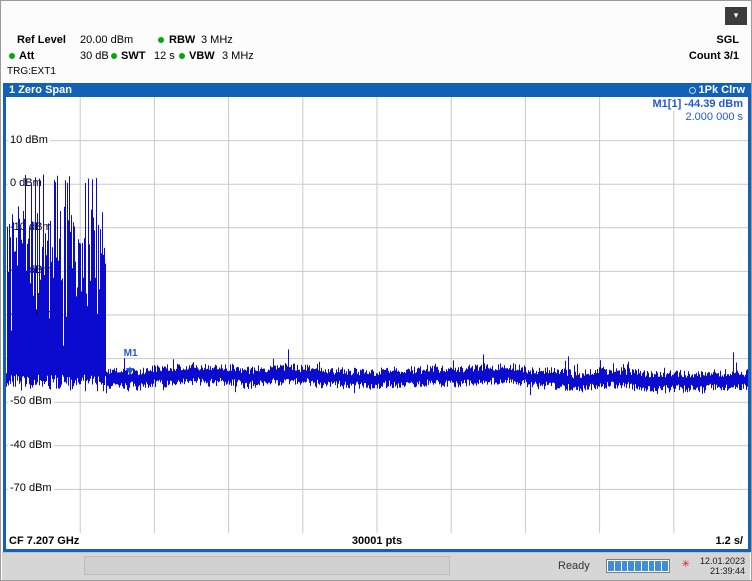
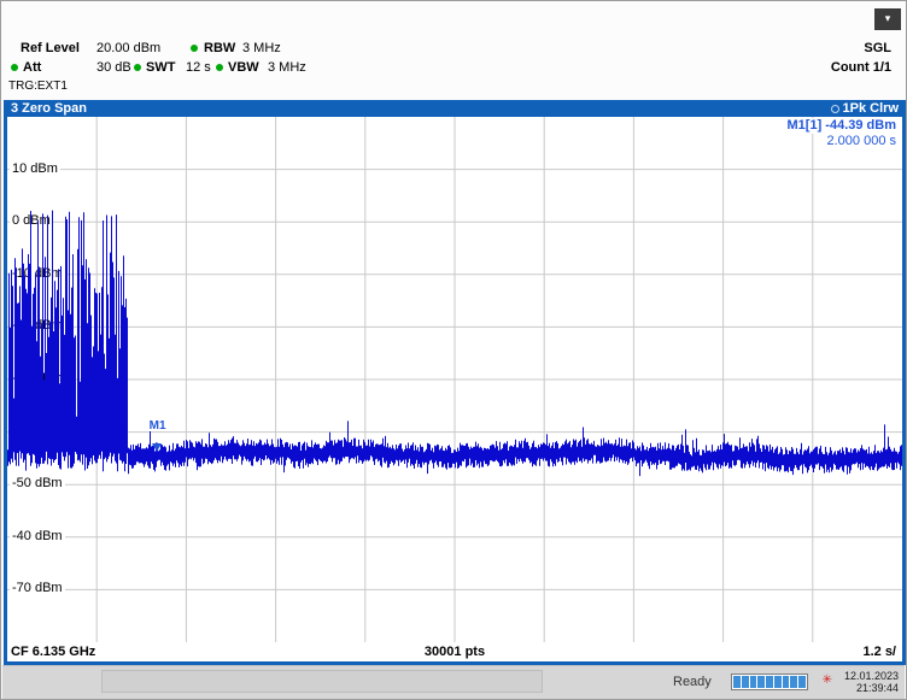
  ▾
  Ref Level
  20.00 dBm
  RBW
  3 MHz
  SGL
  Att
  30 dB
  SWT
  12 s
  VBW
  3 MHz
- Count 3/1
+ Count 1/1
  TRG:EXT1
- 1 Zero Span
+ 3 Zero Span
  1Pk Clrw
  10 dBm
  0 dBm
  -10Bm
  -50 dBm
  -40 dBm
  -70 dBm
  M1
  M1[1] -44.39 dBm
  2.000 000 s
- CF 7.207 GHz
+ CF 6.135 GHz
  30001 pts
  1.2 s/
  Ready
  ✳
  12.01.2023
  21:39:44
